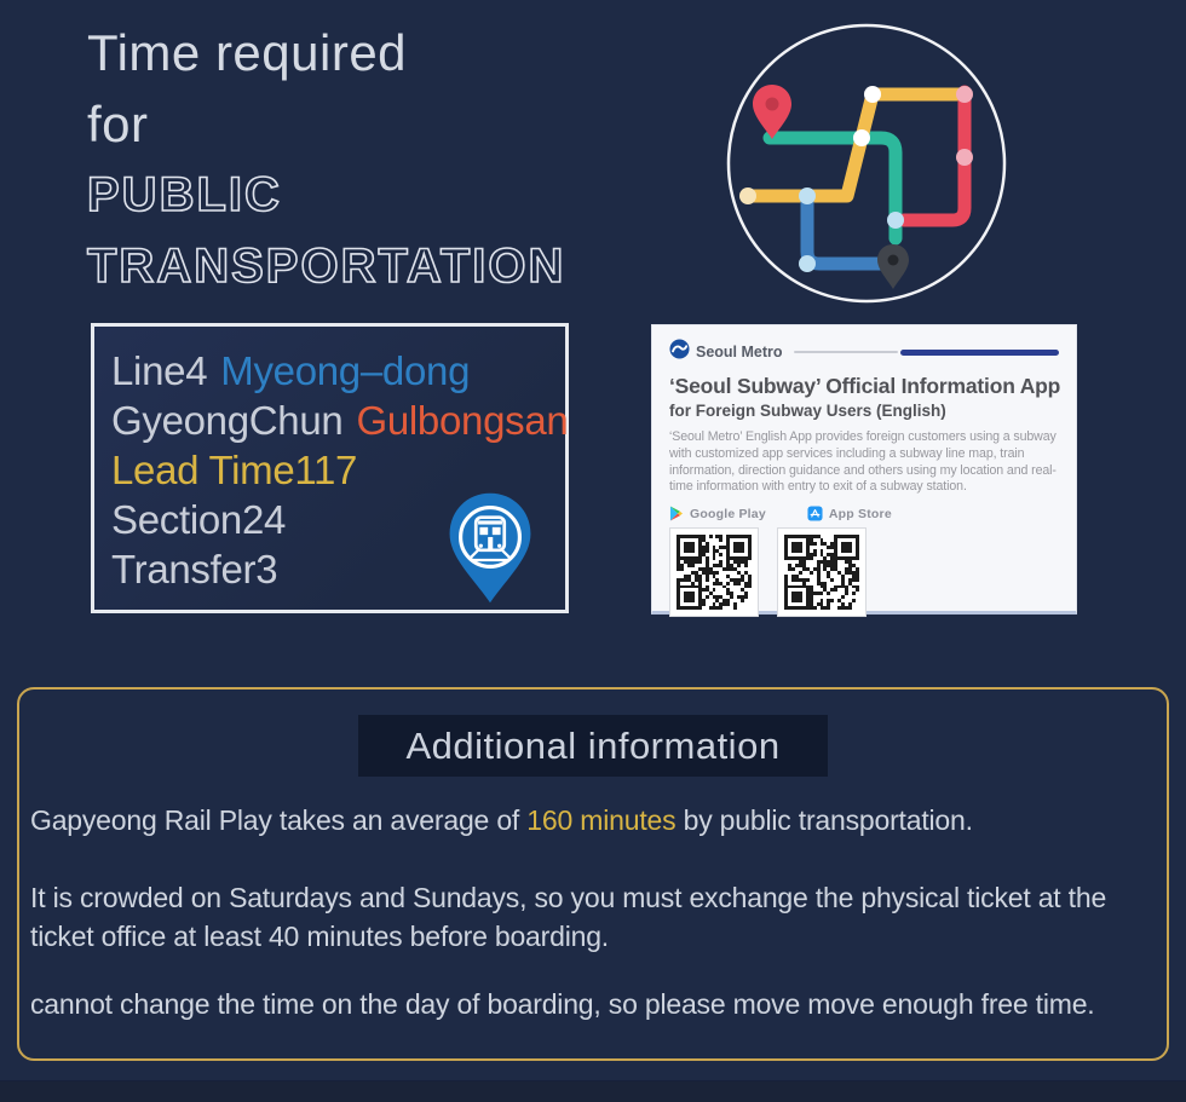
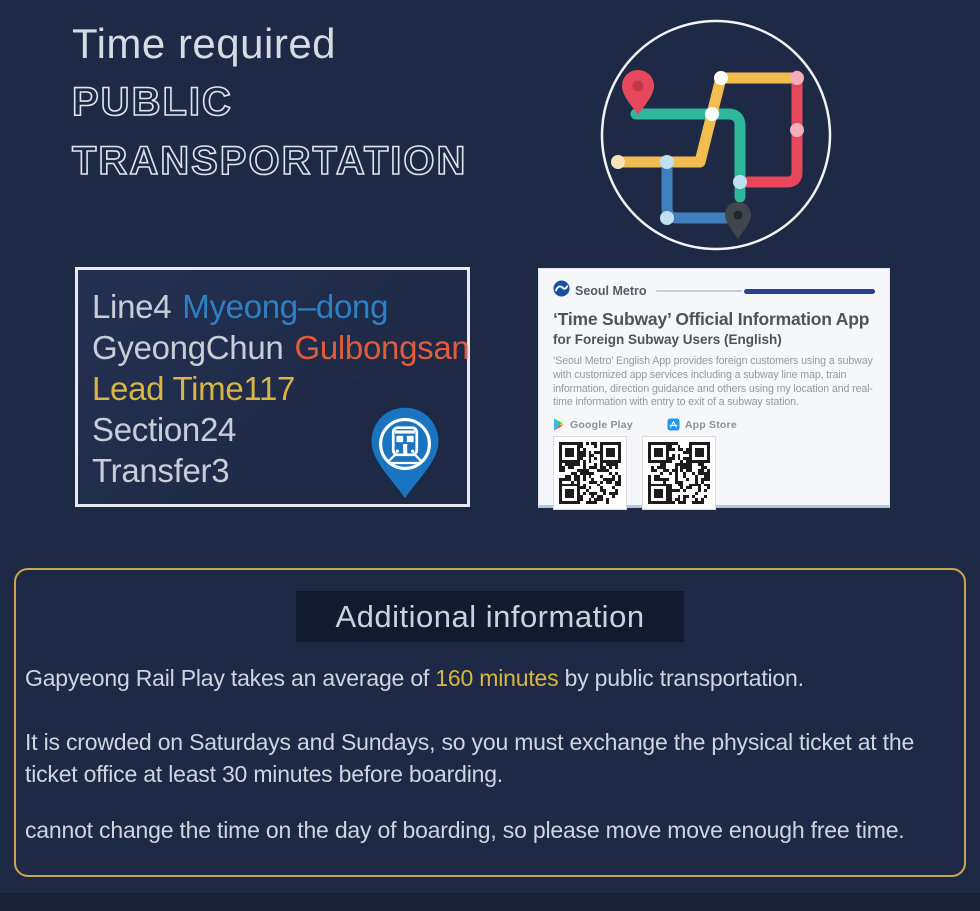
  Time required
- for
  PUBLIC
  TRANSPORTATION
  Line4 Myeong–dong
  GyeongChun Gulbongsan
  Lead Time117
  Section24
  Transfer3
  Seoul Metro
- ‘Seoul Subway’ Official Information App
+ ‘Time Subway’ Official Information App
  for Foreign Subway Users (English)
  ‘Seoul Metro’ English App provides foreign customers using a subway with customized app services including a subway line map, train information, direction guidance and others using my location and real-time information with entry to exit of a subway station.
  Google Play
  App Store
  Additional information
  Gapyeong Rail Play takes an average of 160 minutes by public transportation.
- It is crowded on Saturdays and Sundays, so you must exchange the physical ticket at the ticket office at least 40 minutes before boarding.
+ It is crowded on Saturdays and Sundays, so you must exchange the physical ticket at the ticket office at least 30 minutes before boarding.
  cannot change the time on the day of boarding, so please move move enough free time.
